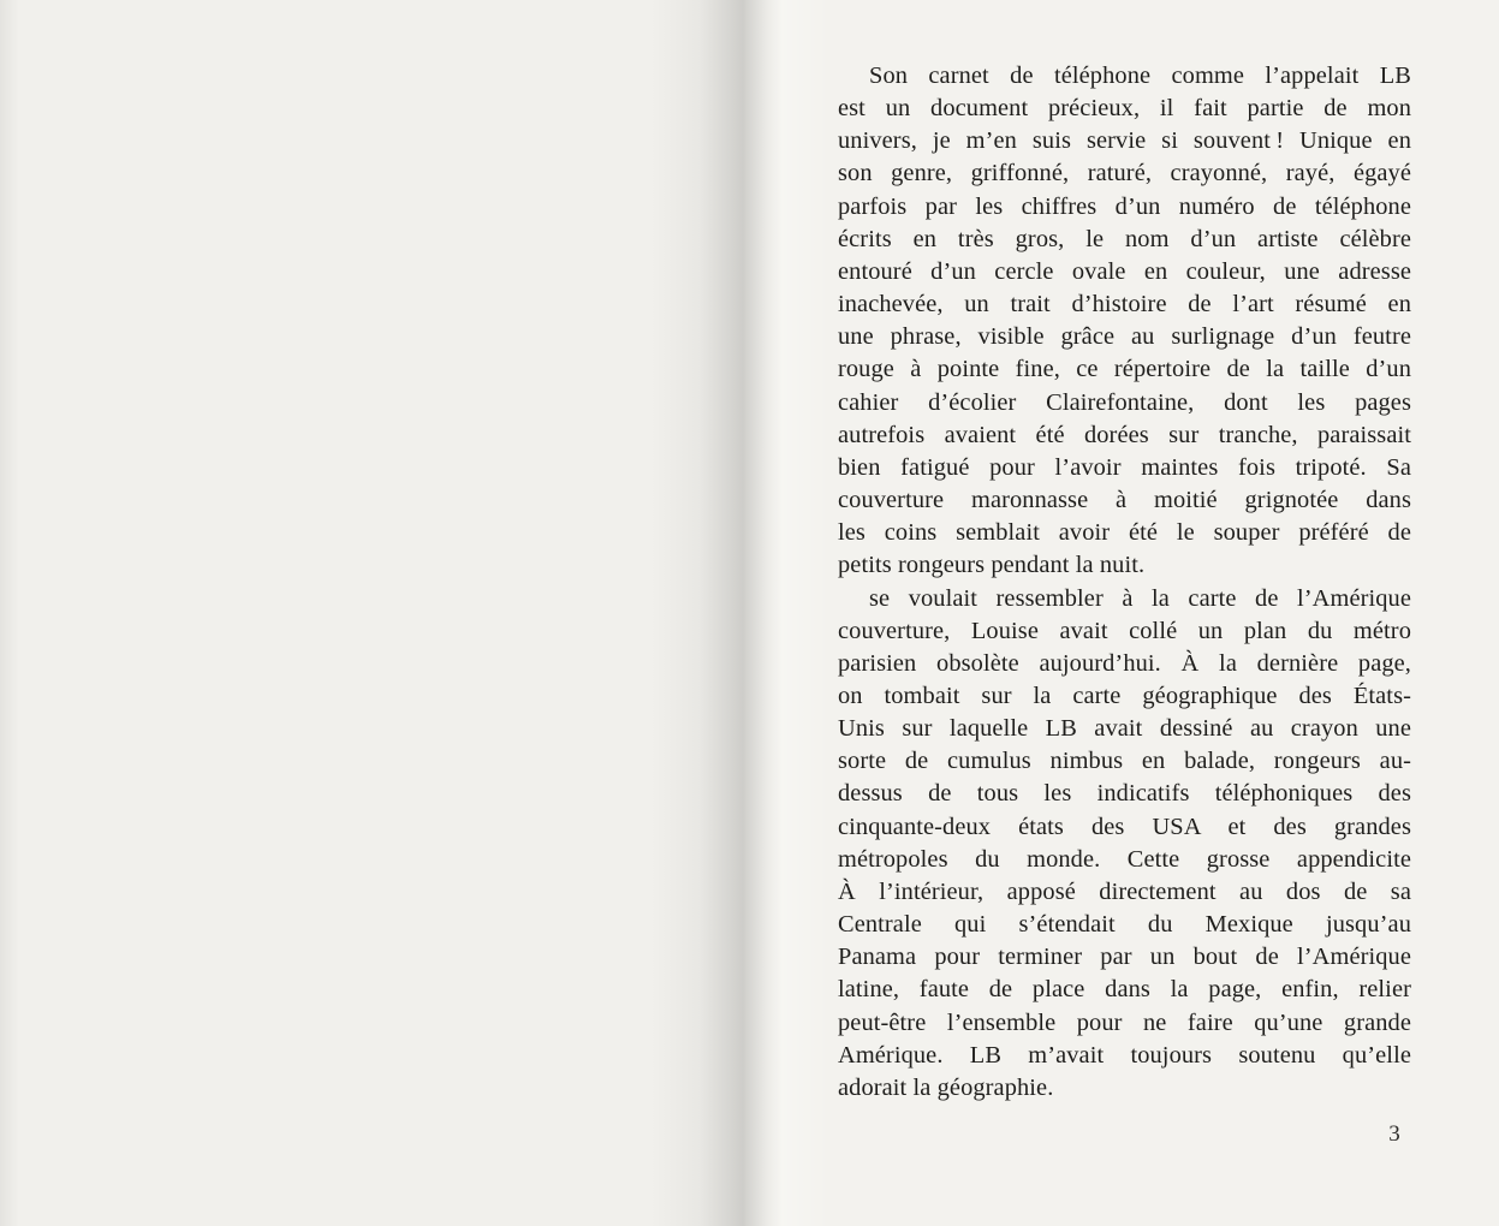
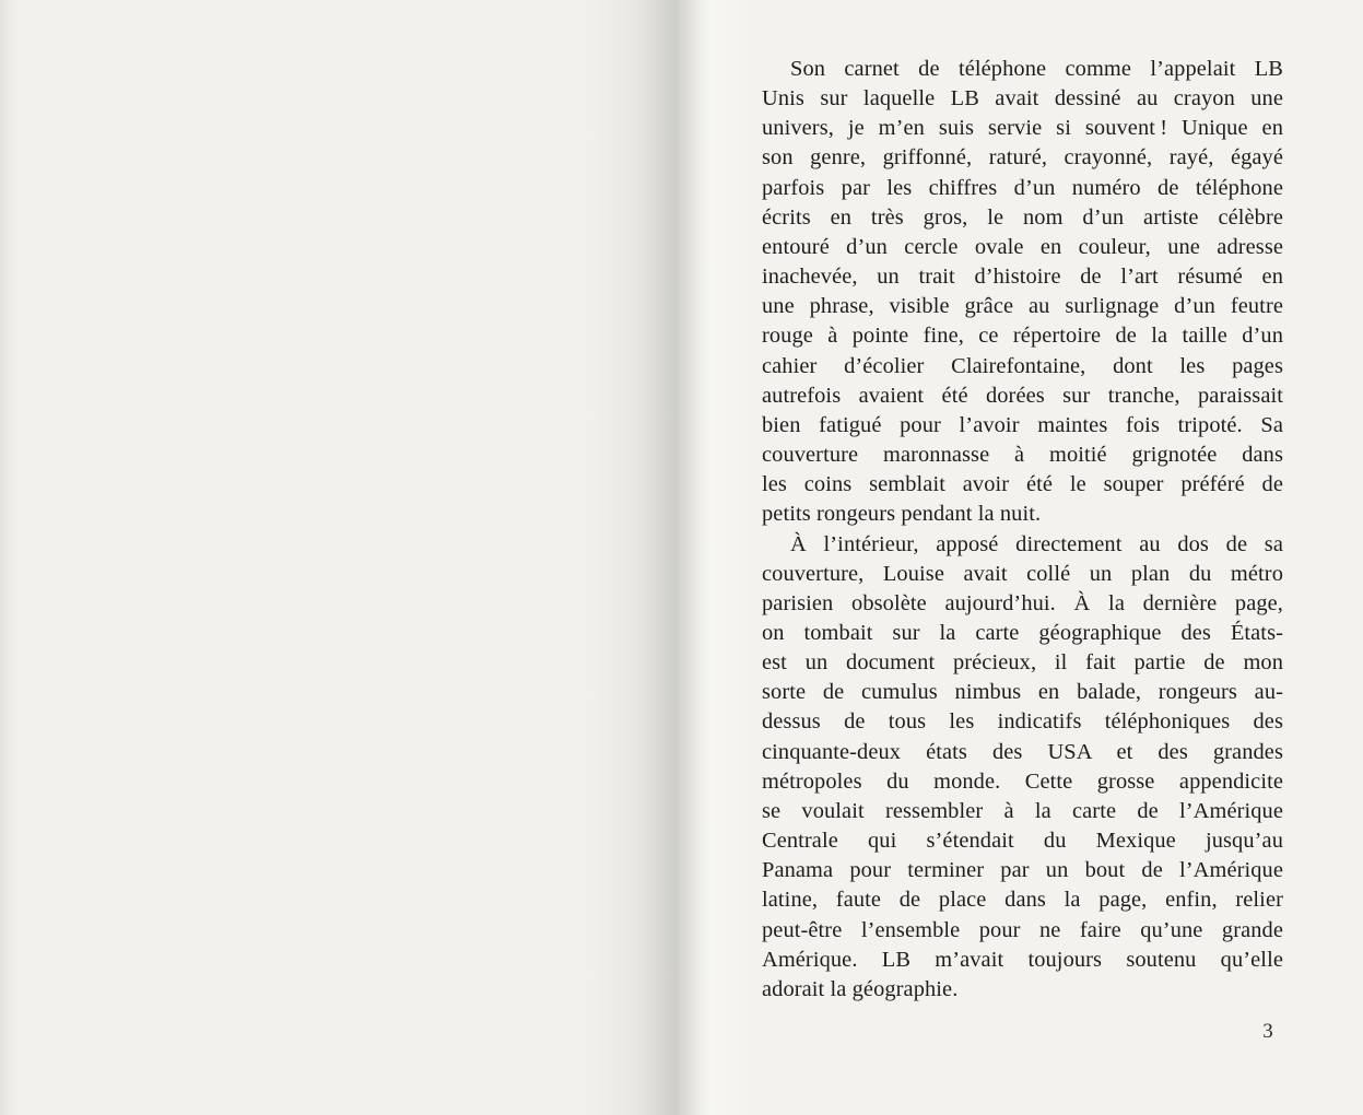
  Son carnet de téléphone comme l’appelait LB
- est un document précieux, il fait partie de mon
+ Unis sur laquelle LB avait dessiné au crayon une
  univers, je m’en suis servie si souvent ! Unique en
  son genre, griffonné, raturé, crayonné, rayé, égayé
  parfois par les chiffres d’un numéro de téléphone
  écrits en très gros, le nom d’un artiste célèbre
  entouré d’un cercle ovale en couleur, une adresse
  inachevée, un trait d’histoire de l’art résumé en
  une phrase, visible grâce au surlignage d’un feutre
  rouge à pointe fine, ce répertoire de la taille d’un
  cahier d’écolier Clairefontaine, dont les pages
  autrefois avaient été dorées sur tranche, paraissait
  bien fatigué pour l’avoir maintes fois tripoté. Sa
  couverture maronnasse à moitié grignotée dans
  les coins semblait avoir été le souper préféré de
  petits rongeurs pendant la nuit.
- se voulait ressembler à la carte de l’Amérique
+ À l’intérieur, apposé directement au dos de sa
  couverture, Louise avait collé un plan du métro
  parisien obsolète aujourd’hui. À la dernière page,
  on tombait sur la carte géographique des États-
- Unis sur laquelle LB avait dessiné au crayon une
+ est un document précieux, il fait partie de mon
  sorte de cumulus nimbus en balade, rongeurs au-
  dessus de tous les indicatifs téléphoniques des
  cinquante-deux états des USA et des grandes
  métropoles du monde. Cette grosse appendicite
- À l’intérieur, apposé directement au dos de sa
+ se voulait ressembler à la carte de l’Amérique
  Centrale qui s’étendait du Mexique jusqu’au
  Panama pour terminer par un bout de l’Amérique
  latine, faute de place dans la page, enfin, relier
  peut-être l’ensemble pour ne faire qu’une grande
  Amérique. LB m’avait toujours soutenu qu’elle
  adorait la géographie.
  3
